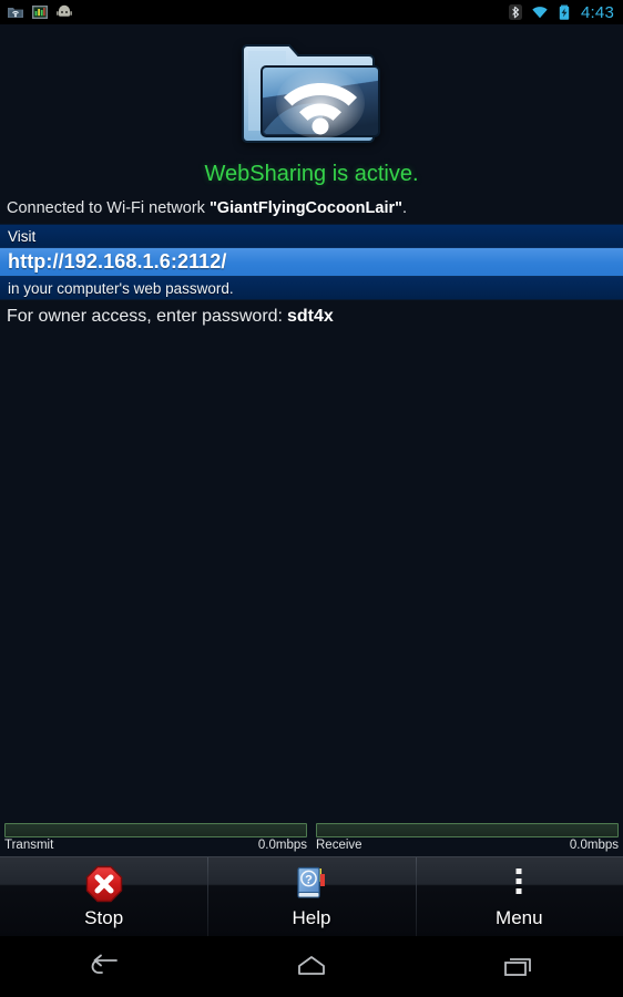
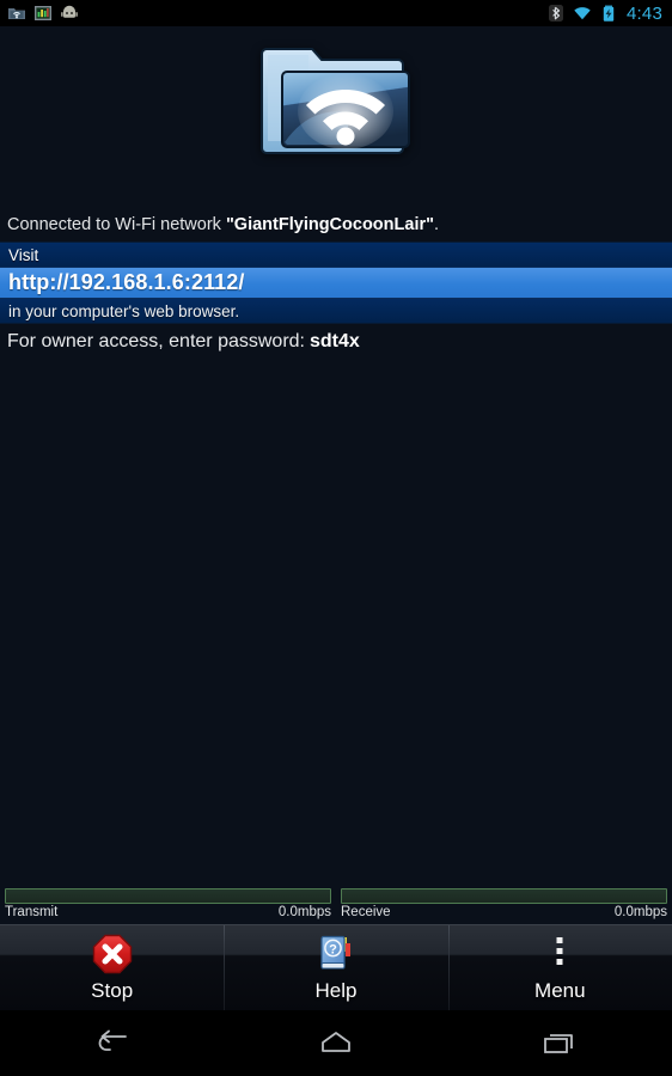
  4:43
- WebSharing is active.
  Connected to Wi-Fi network "GiantFlyingCocoonLair".
  Visit
  http://192.168.1.6:2112/
- in your computer's web password.
+ in your computer's web browser.
  For owner access, enter password:
  sdt4x
  Transmit
  0.0mbps
  Receive
  0.0mbps
  Stop
  ?
  Help
  Menu
